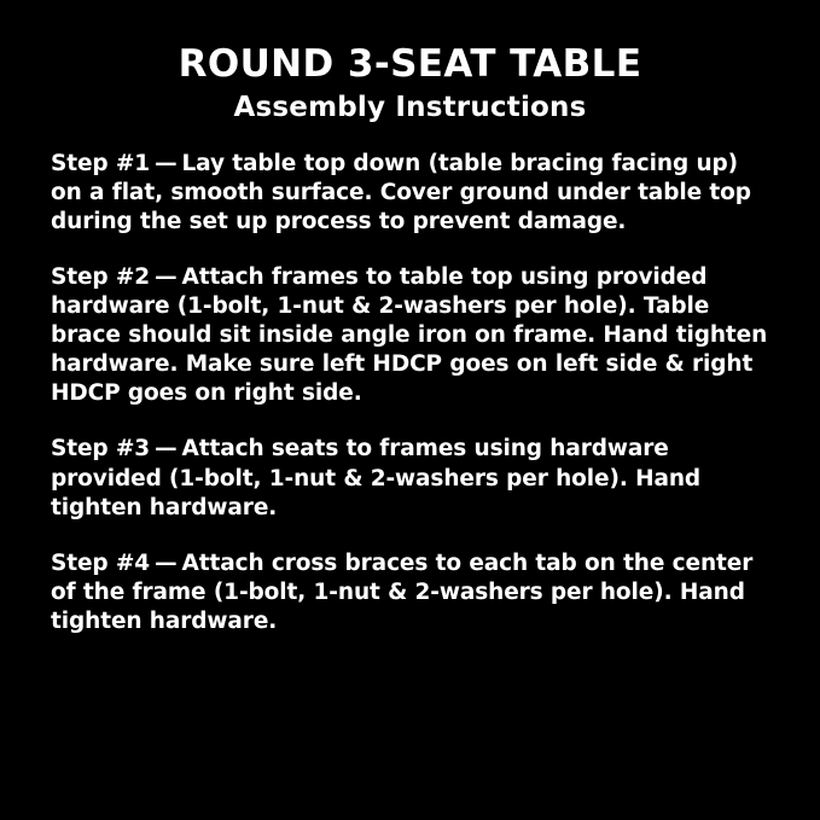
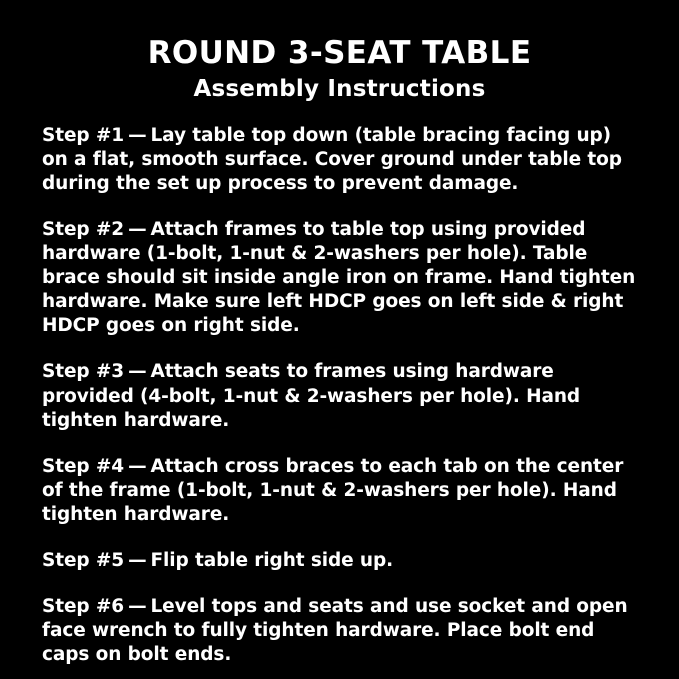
  ROUND 3-SEAT TABLE
  Assembly Instructions
  Step #1 — Lay table top down (table bracing facing up) on a flat, smooth surface. Cover ground under table top during the set up process to prevent damage.
  Step #2 — Attach frames to table top using provided hardware (1-bolt, 1-nut & 2-washers per hole). Table brace should sit inside angle iron on frame. Hand tighten hardware. Make sure left HDCP goes on left side & right HDCP goes on right side.
- Step #3 — Attach seats to frames using hardware provided (1-bolt, 1-nut & 2-washers per hole). Hand tighten hardware.
+ Step #3 — Attach seats to frames using hardware provided (4-bolt, 1-nut & 2-washers per hole). Hand tighten hardware.
  Step #4 — Attach cross braces to each tab on the center of the frame (1-bolt, 1-nut & 2-washers per hole). Hand tighten hardware.
+ Step #5 — Flip table right side up.
+ Step #6 — Level tops and seats and use socket and open face wrench to fully tighten hardware. Place bolt end caps on bolt ends.
